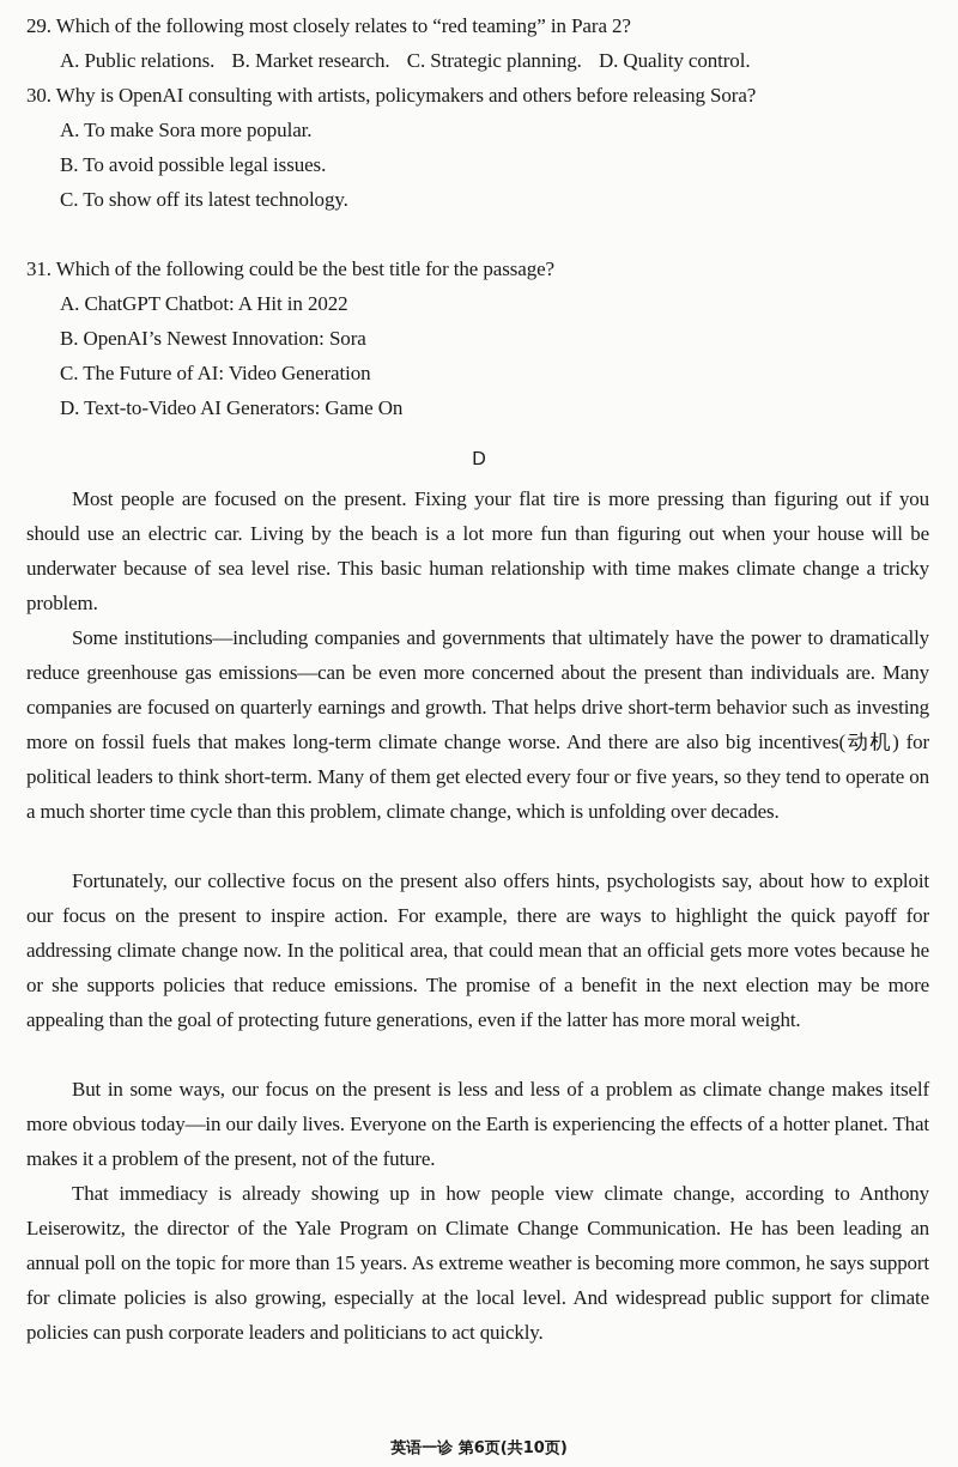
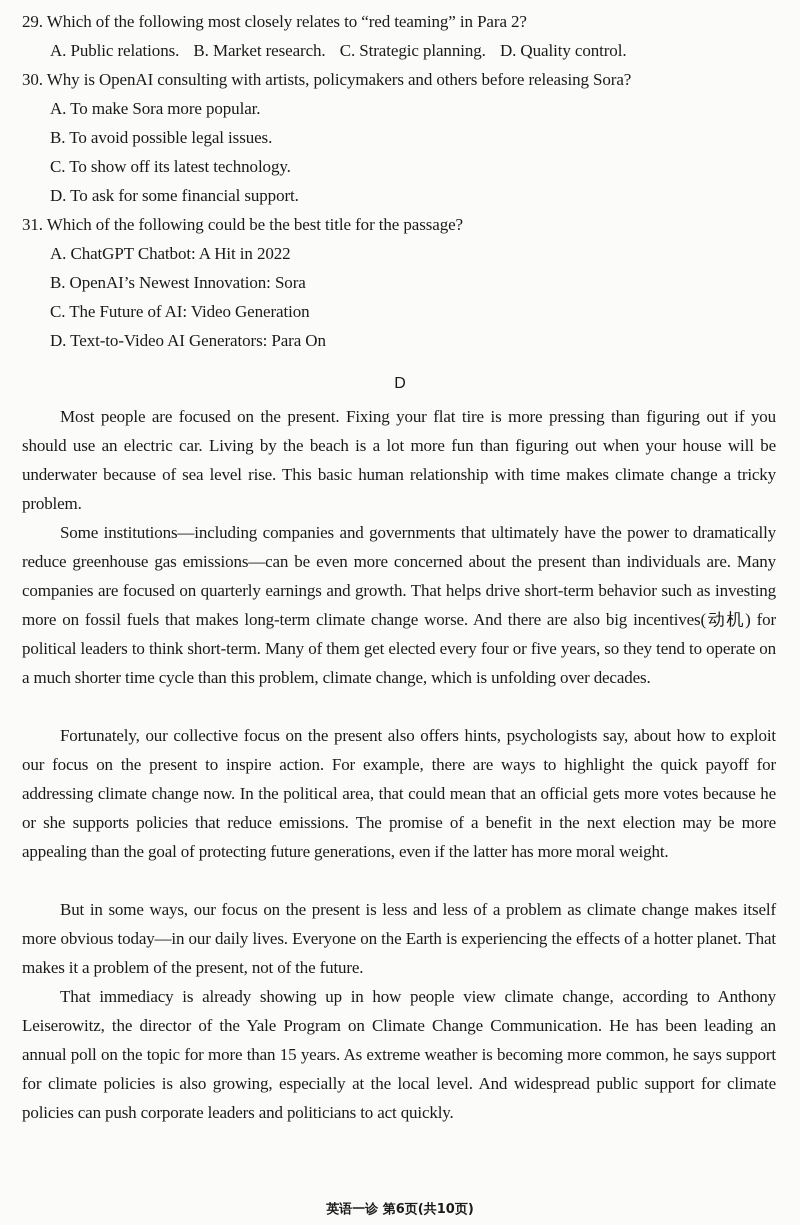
  29. Which of the following most closely relates to “red teaming” in Para 2?
  A. Public relations. B. Market research. C. Strategic planning. D. Quality control.
  30. Why is OpenAI consulting with artists, policymakers and others before releasing Sora?
  A. To make Sora more popular.
  B. To avoid possible legal issues.
  C. To show off its latest technology.
+ D. To ask for some financial support.
  31. Which of the following could be the best title for the passage?
  A. ChatGPT Chatbot: A Hit in 2022
  B. OpenAI’s Newest Innovation: Sora
  C. The Future of AI: Video Generation
- D. Text-to-Video AI Generators: Game On
+ D. Text-to-Video AI Generators: Para On
  D
  Most people are focused on the present. Fixing your flat tire is more pressing than figuring out if you should use an electric car. Living by the beach is a lot more fun than figuring out when your house will be underwater because of sea level rise. This basic human relationship with time makes climate change a tricky problem.
  Some institutions—including companies and governments that ultimately have the power to dramatically reduce greenhouse gas emissions—can be even more concerned about the present than individuals are. Many companies are focused on quarterly earnings and growth. That helps drive short-term behavior such as investing more on fossil fuels that makes long-term climate change worse. And there are also big incentives(动机) for political leaders to think short-term. Many of them get elected every four or five years, so they tend to operate on a much shorter time cycle than this problem, climate change, which is unfolding over decades.
  Fortunately, our collective focus on the present also offers hints, psychologists say, about how to exploit our focus on the present to inspire action. For example, there are ways to highlight the quick payoff for addressing climate change now. In the political area, that could mean that an official gets more votes because he or she supports policies that reduce emissions. The promise of a benefit in the next election may be more appealing than the goal of protecting future generations, even if the latter has more moral weight.
  But in some ways, our focus on the present is less and less of a problem as climate change makes itself more obvious today—in our daily lives. Everyone on the Earth is experiencing the effects of a hotter planet. That makes it a problem of the present, not of the future.
  That immediacy is already showing up in how people view climate change, according to Anthony Leiserowitz, the director of the Yale Program on Climate Change Communication. He has been leading an annual poll on the topic for more than 15 years. As extreme weather is becoming more common, he says support for climate policies is also growing, especially at the local level. And widespread public support for climate policies can push corporate leaders and politicians to act quickly.
  英语一诊 第6页(共10页)
